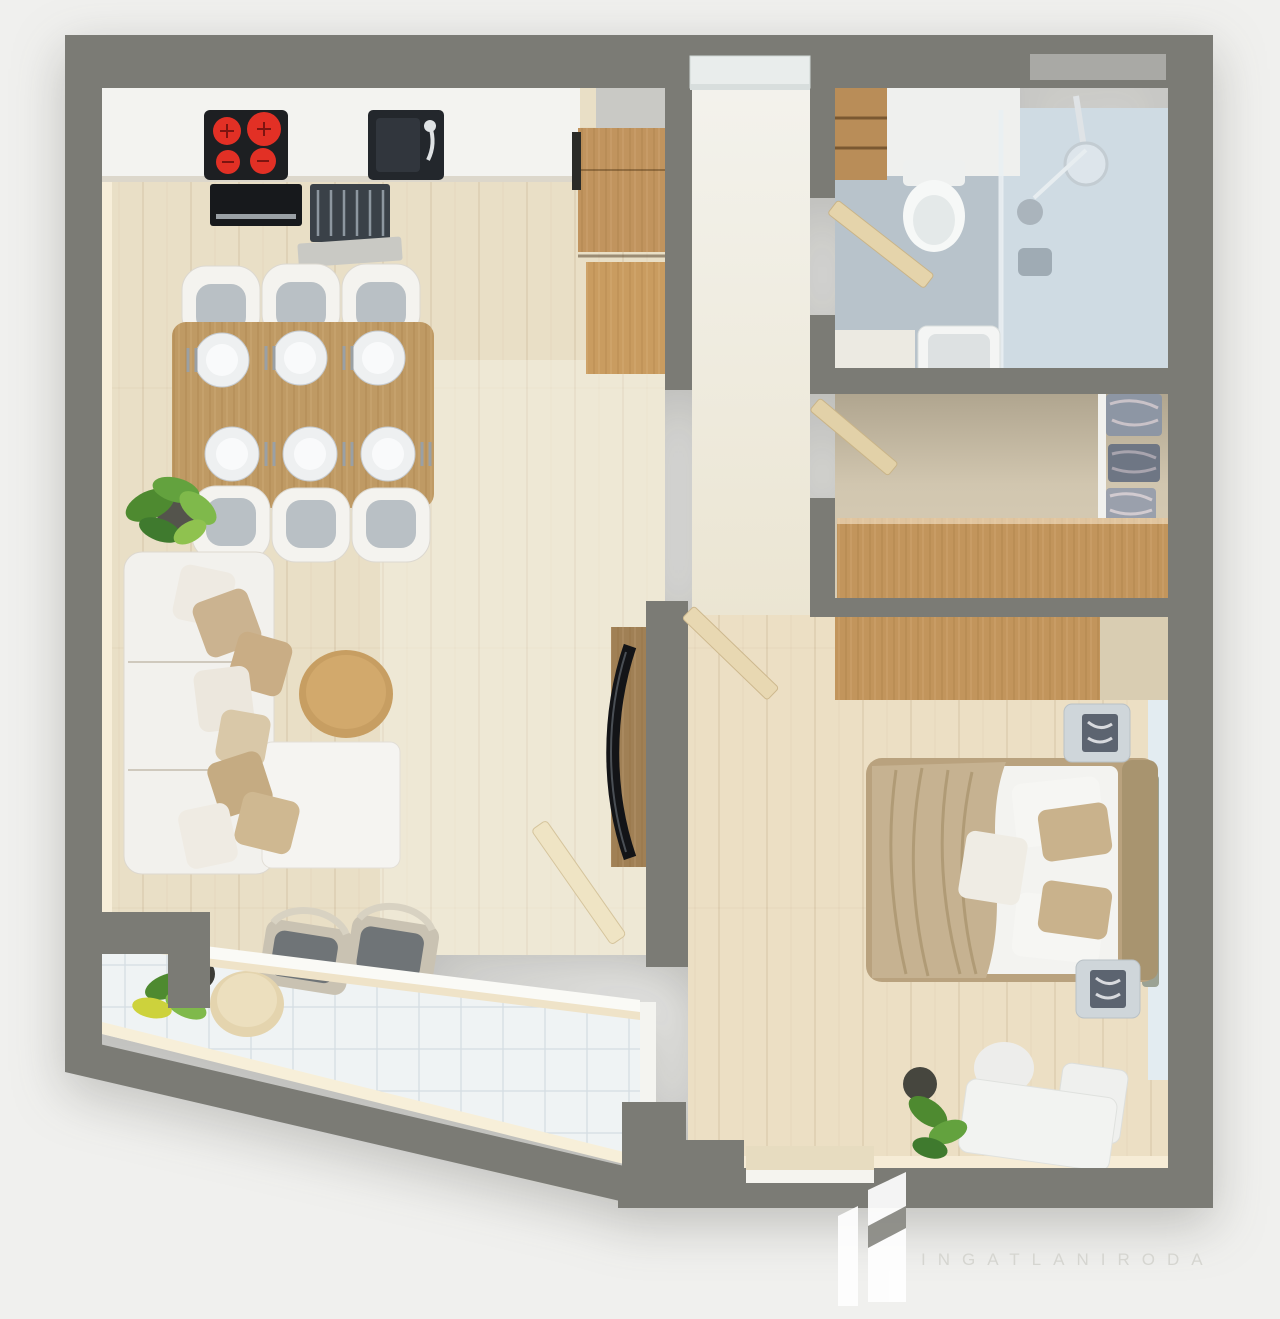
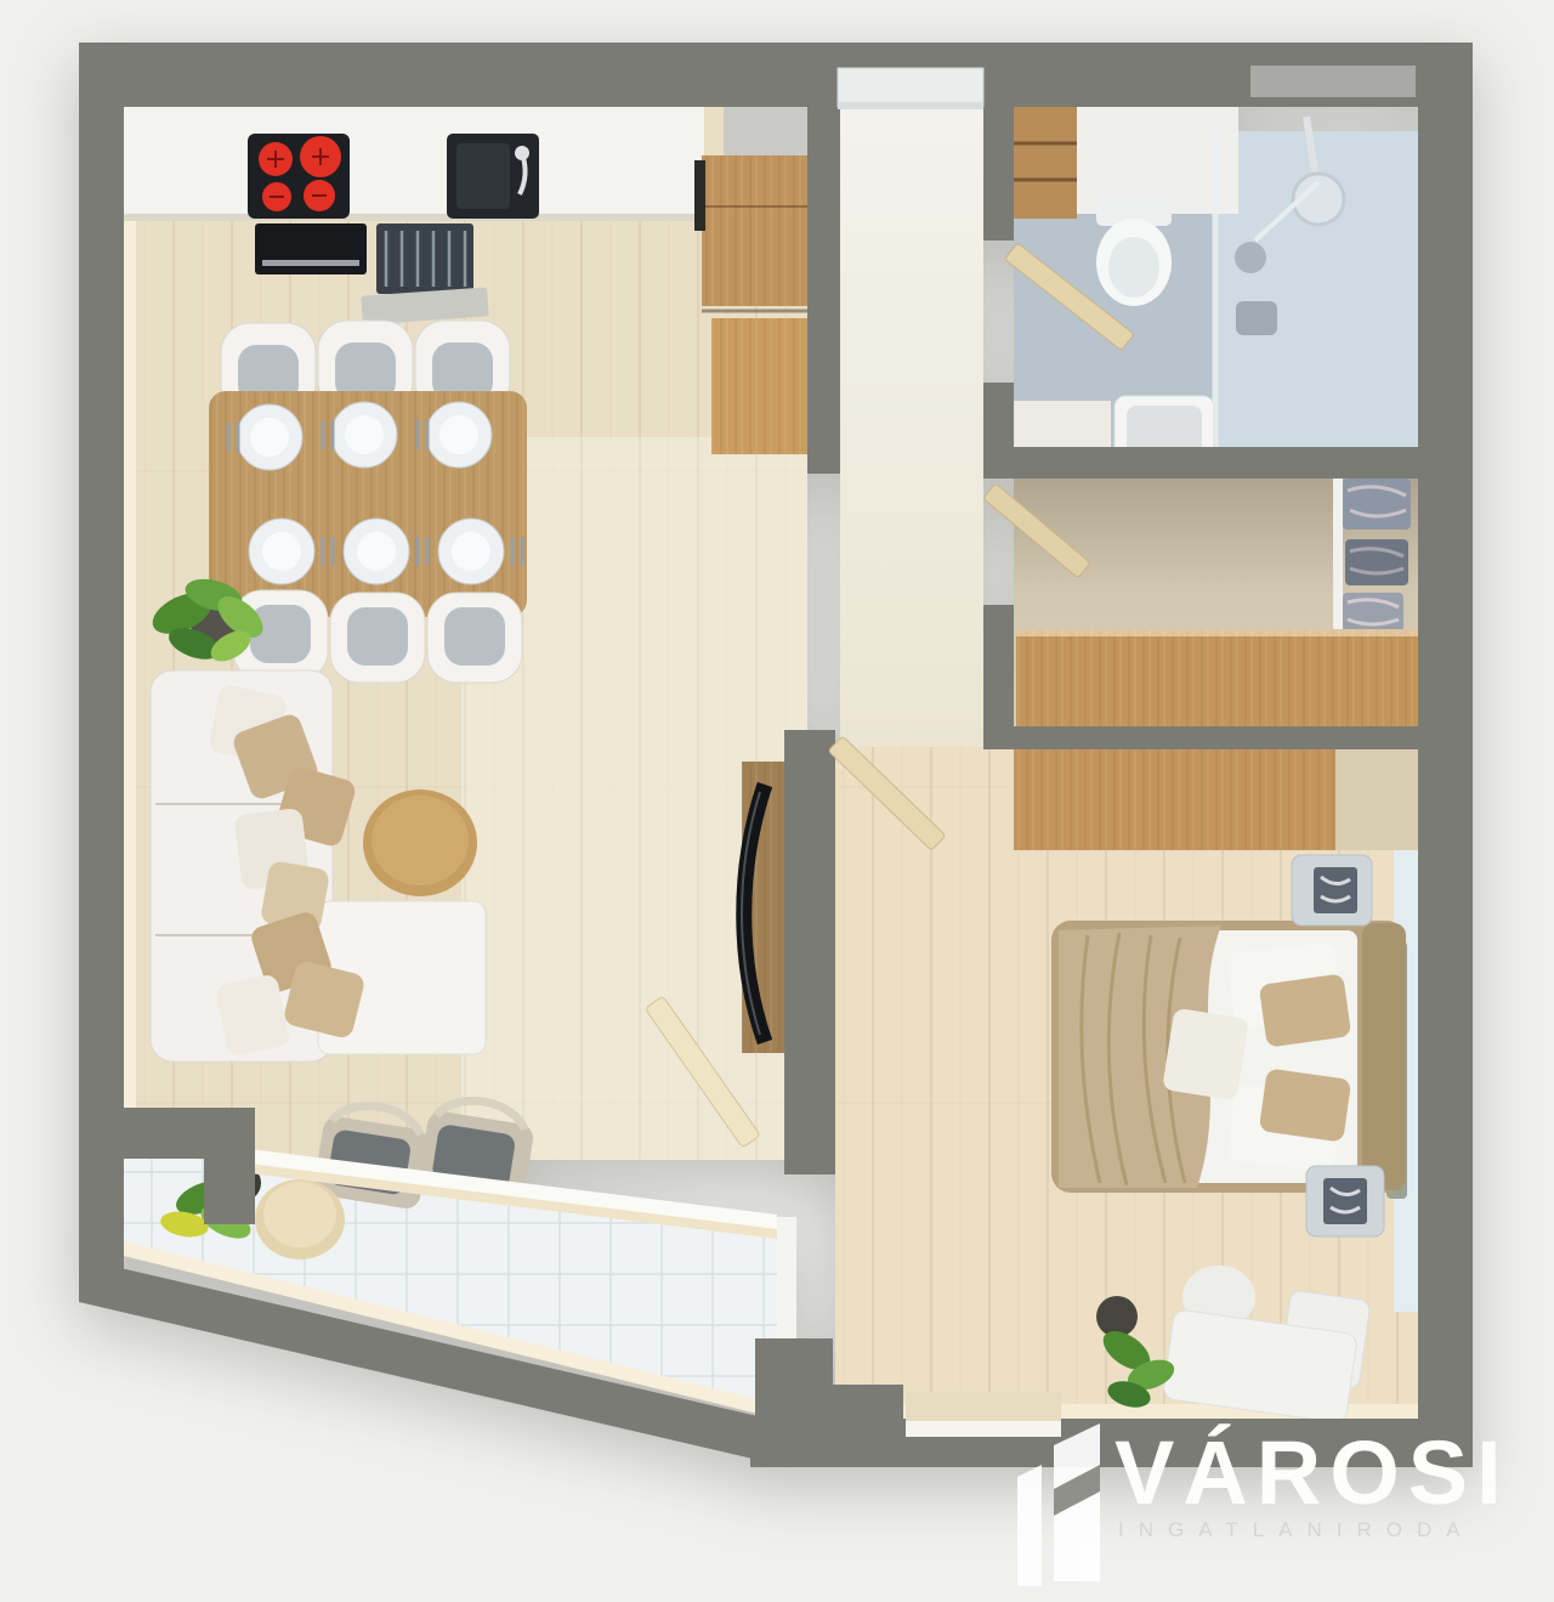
+ VÁROSI
  INGATLANIRODA
